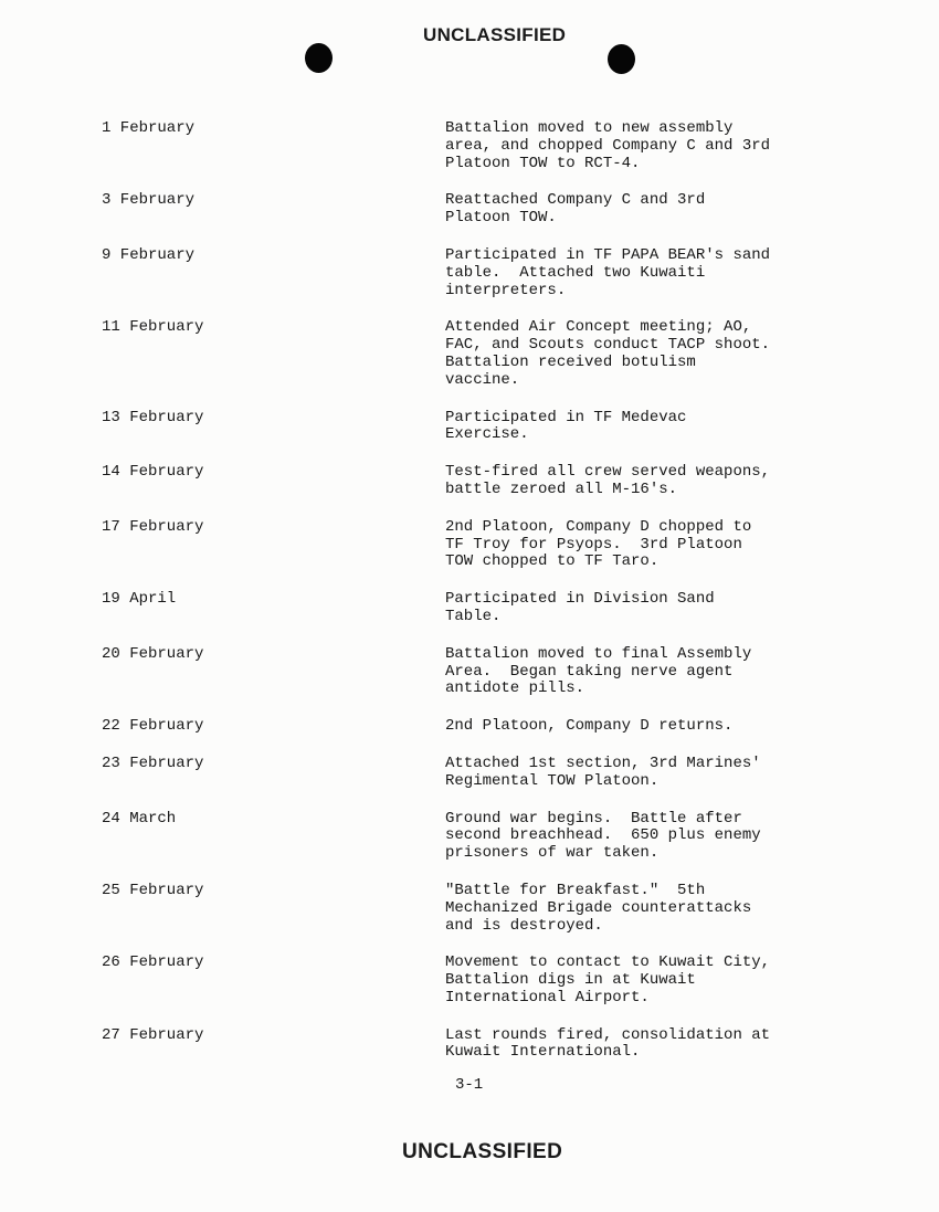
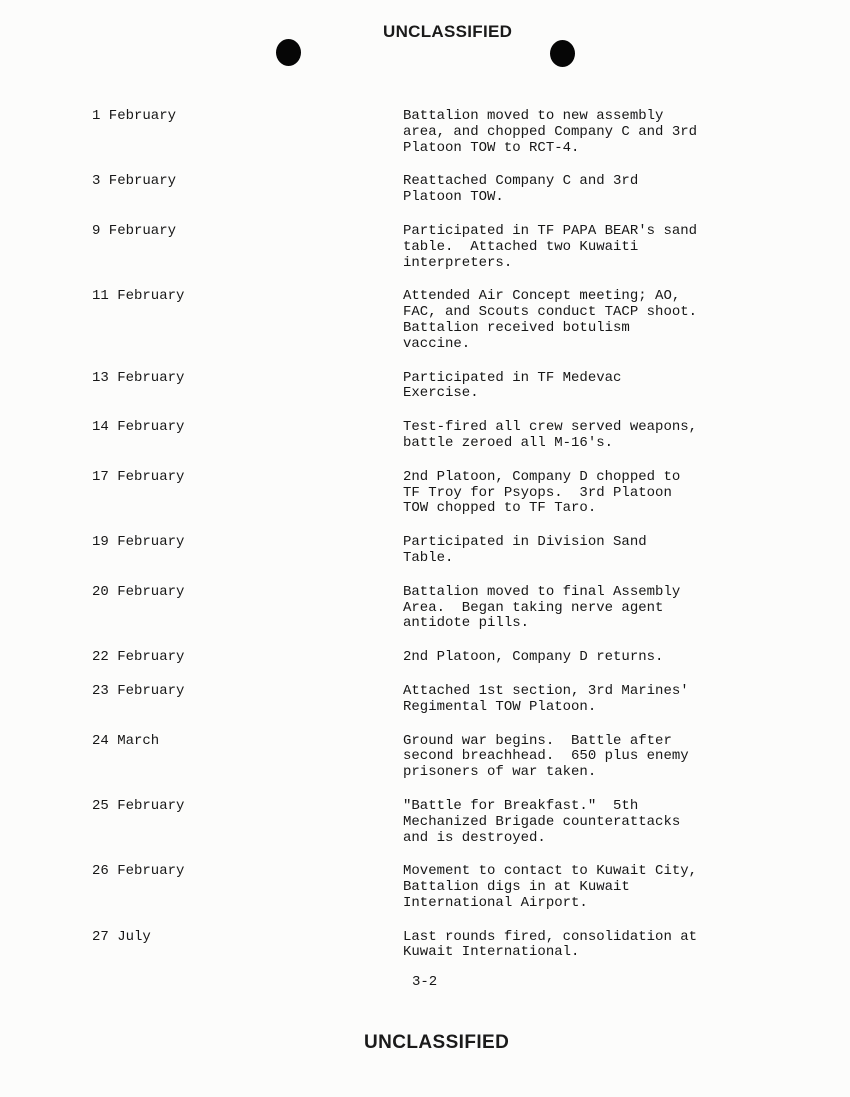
  UNCLASSIFIED
  1 February
  Battalion moved to new assembly
  area, and chopped Company C and 3rd
  Platoon TOW to RCT-4.
  3 February
  Reattached Company C and 3rd
  Platoon TOW.
  9 February
  Participated in TF PAPA BEAR's sand
  table. Attached two Kuwaiti
  interpreters.
  11 February
  Attended Air Concept meeting; AO,
  FAC, and Scouts conduct TACP shoot.
  Battalion received botulism
  vaccine.
  13 February
  Participated in TF Medevac
  Exercise.
  14 February
  Test-fired all crew served weapons,
  battle zeroed all M-16's.
  17 February
  2nd Platoon, Company D chopped to
  TF Troy for Psyops. 3rd Platoon
  TOW chopped to TF Taro.
- 19 April
+ 19 February
  Participated in Division Sand
  Table.
  20 February
  Battalion moved to final Assembly
  Area. Began taking nerve agent
  antidote pills.
  22 February
  2nd Platoon, Company D returns.
  23 February
  Attached 1st section, 3rd Marines'
  Regimental TOW Platoon.
  24 March
  Ground war begins. Battle after
  second breachhead. 650 plus enemy
  prisoners of war taken.
  25 February
  "Battle for Breakfast." 5th
  Mechanized Brigade counterattacks
  and is destroyed.
  26 February
  Movement to contact to Kuwait City,
  Battalion digs in at Kuwait
  International Airport.
- 27 February
+ 27 July
  Last rounds fired, consolidation at
  Kuwait International.
- 3-1
+ 3-2
  UNCLASSIFIED
